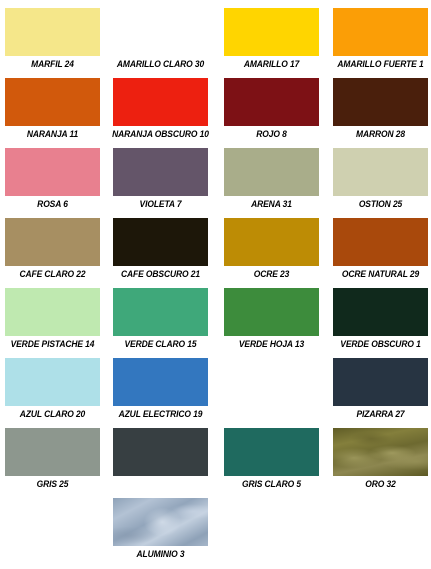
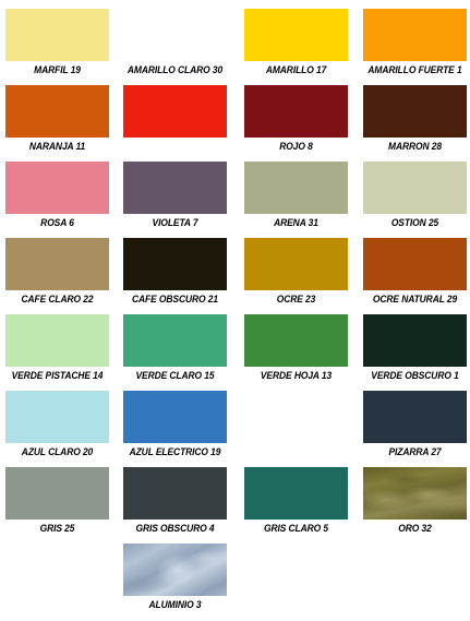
- MARFIL 24
+ MARFIL 19
  AMARILLO CLARO 30
  AMARILLO 17
  AMARILLO FUERTE 1
  NARANJA 11
- NARANJA OBSCURO 10
  ROJO 8
  MARRON 28
  ROSA 6
  VIOLETA 7
  ARENA 31
  OSTION 25
  CAFE CLARO 22
  CAFE OBSCURO 21
  OCRE 23
  OCRE NATURAL 29
  VERDE PISTACHE 14
  VERDE CLARO 15
  VERDE HOJA 13
  VERDE OBSCURO 1
  AZUL CLARO 20
  AZUL ELECTRICO 19
  PIZARRA 27
  GRIS 25
+ GRIS OBSCURO 4
  GRIS CLARO 5
  ORO 32
  ALUMINIO 3
